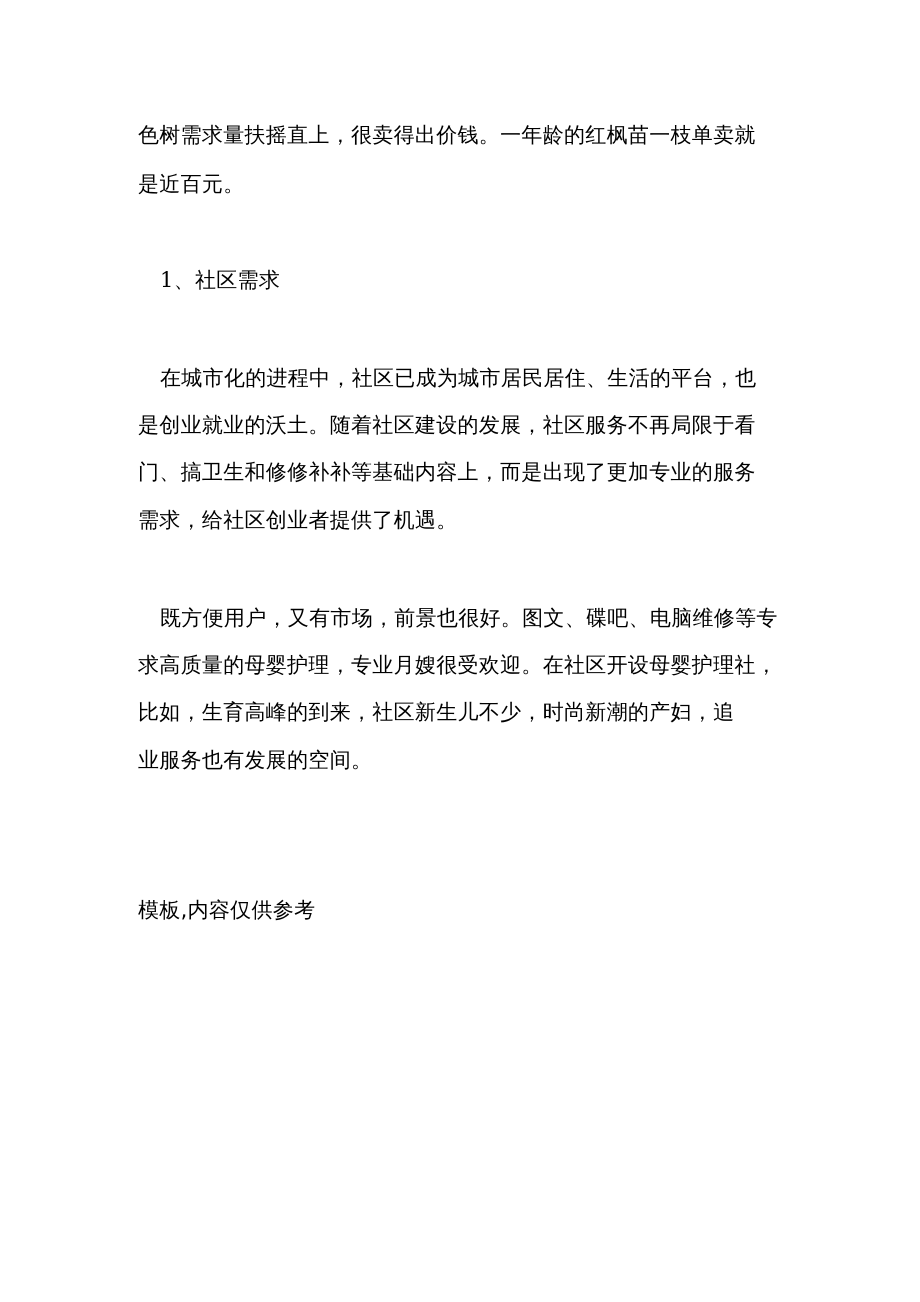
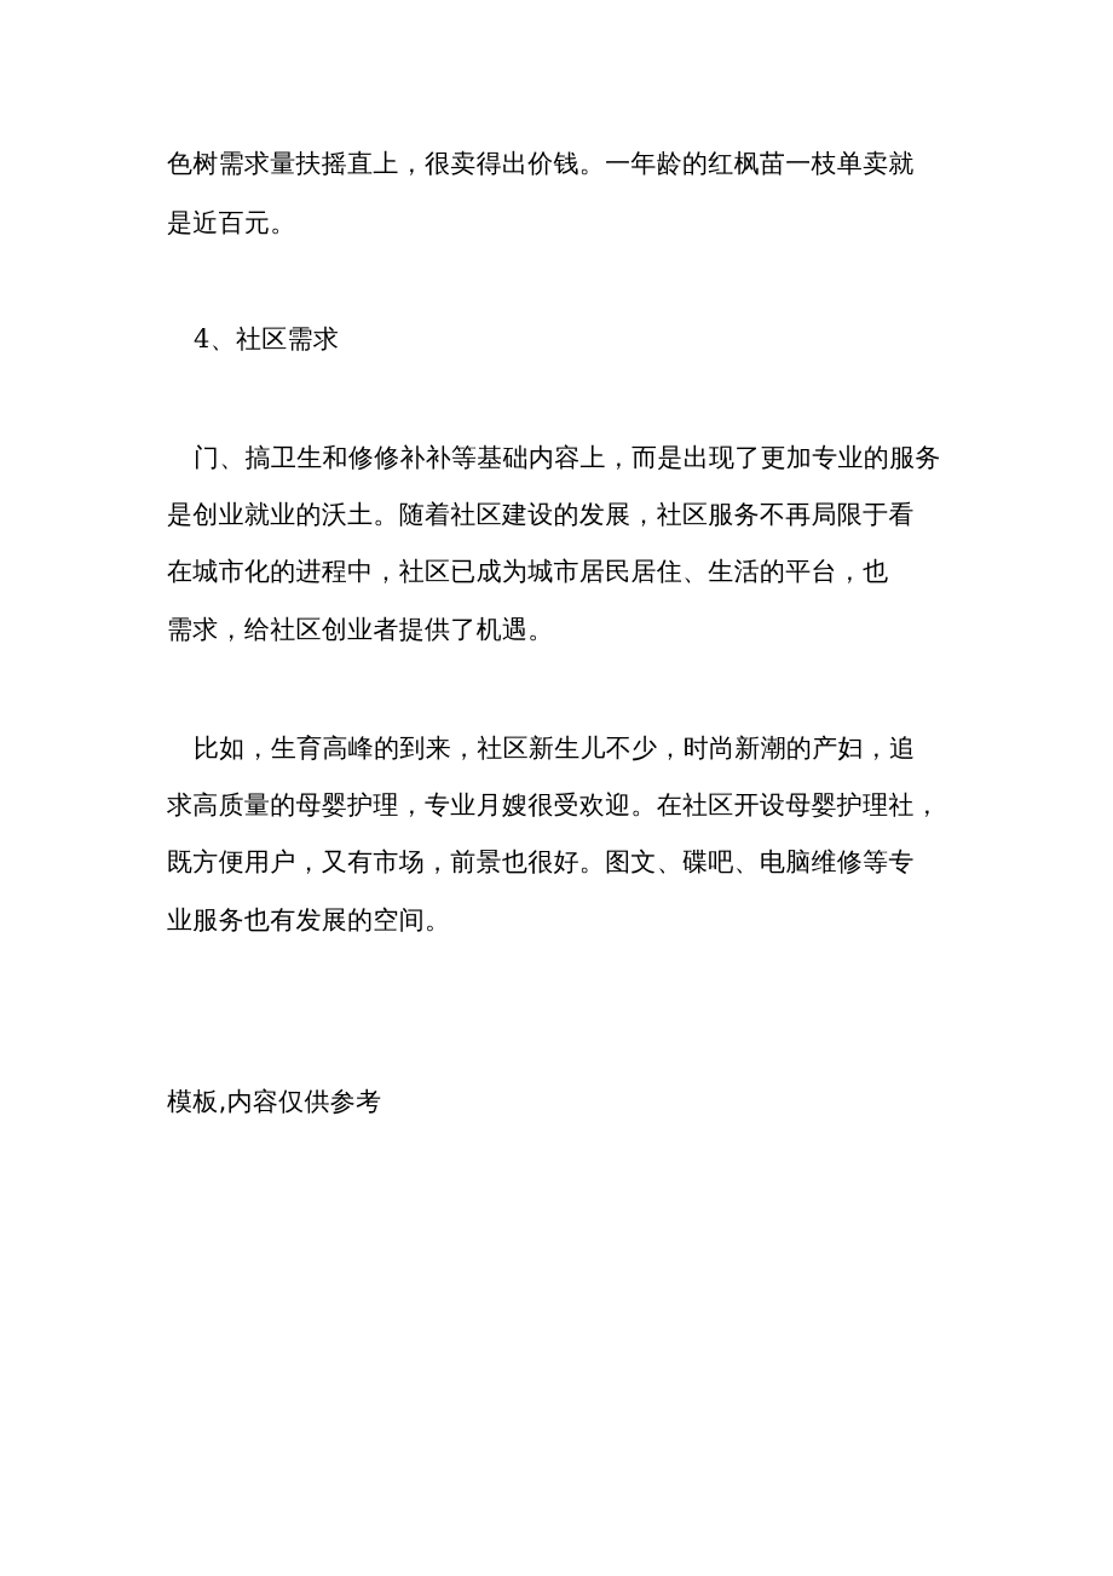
  色树需求量扶摇直上，很卖得出价钱。一年龄的红枫苗一枝单卖就
  是近百元。
- 1、社区需求
+ 4、社区需求
- 在城市化的进程中，社区已成为城市居民居住、生活的平台，也
+ 门、搞卫生和修修补补等基础内容上，而是出现了更加专业的服务
  是创业就业的沃土。随着社区建设的发展，社区服务不再局限于看
- 门、搞卫生和修修补补等基础内容上，而是出现了更加专业的服务
+ 在城市化的进程中，社区已成为城市居民居住、生活的平台，也
  需求，给社区创业者提供了机遇。
- 既方便用户，又有市场，前景也很好。图文、碟吧、电脑维修等专
+ 比如，生育高峰的到来，社区新生儿不少，时尚新潮的产妇，追
  求高质量的母婴护理，专业月嫂很受欢迎。在社区开设母婴护理社，
- 比如，生育高峰的到来，社区新生儿不少，时尚新潮的产妇，追
+ 既方便用户，又有市场，前景也很好。图文、碟吧、电脑维修等专
  业服务也有发展的空间。
  模板,内容仅供参考
